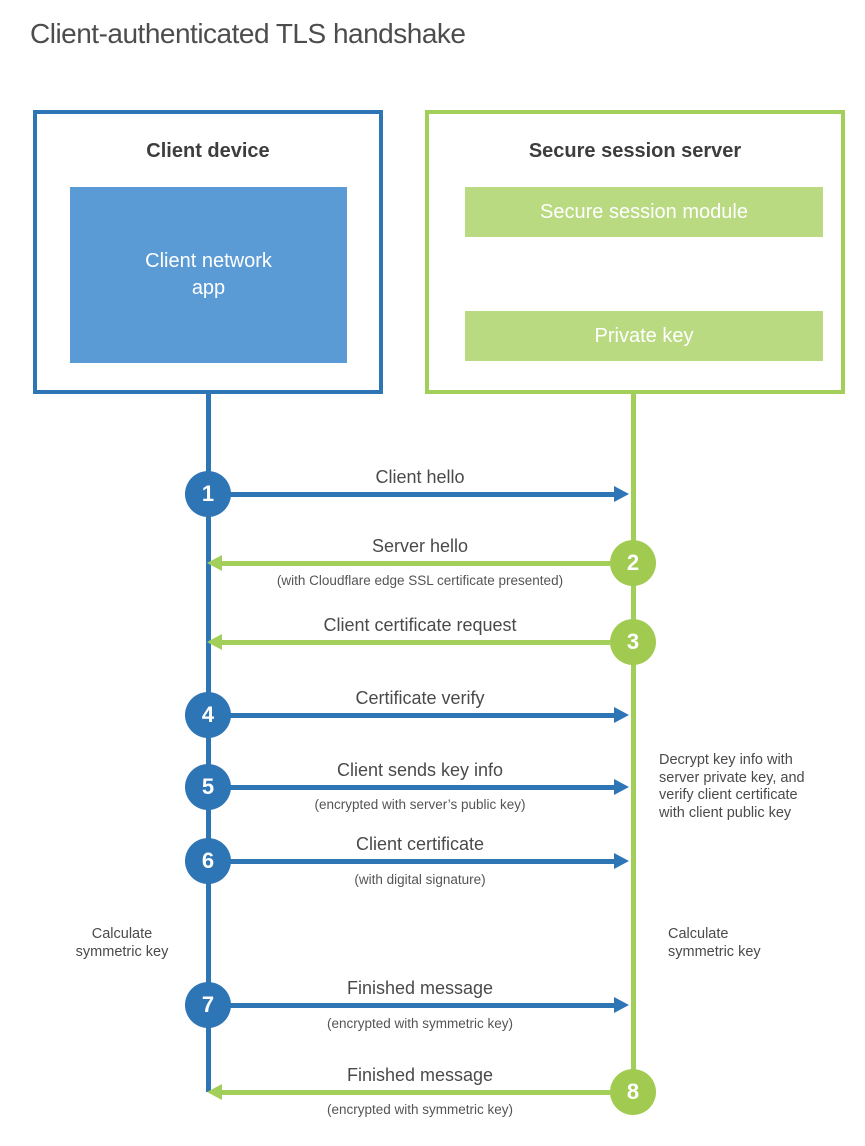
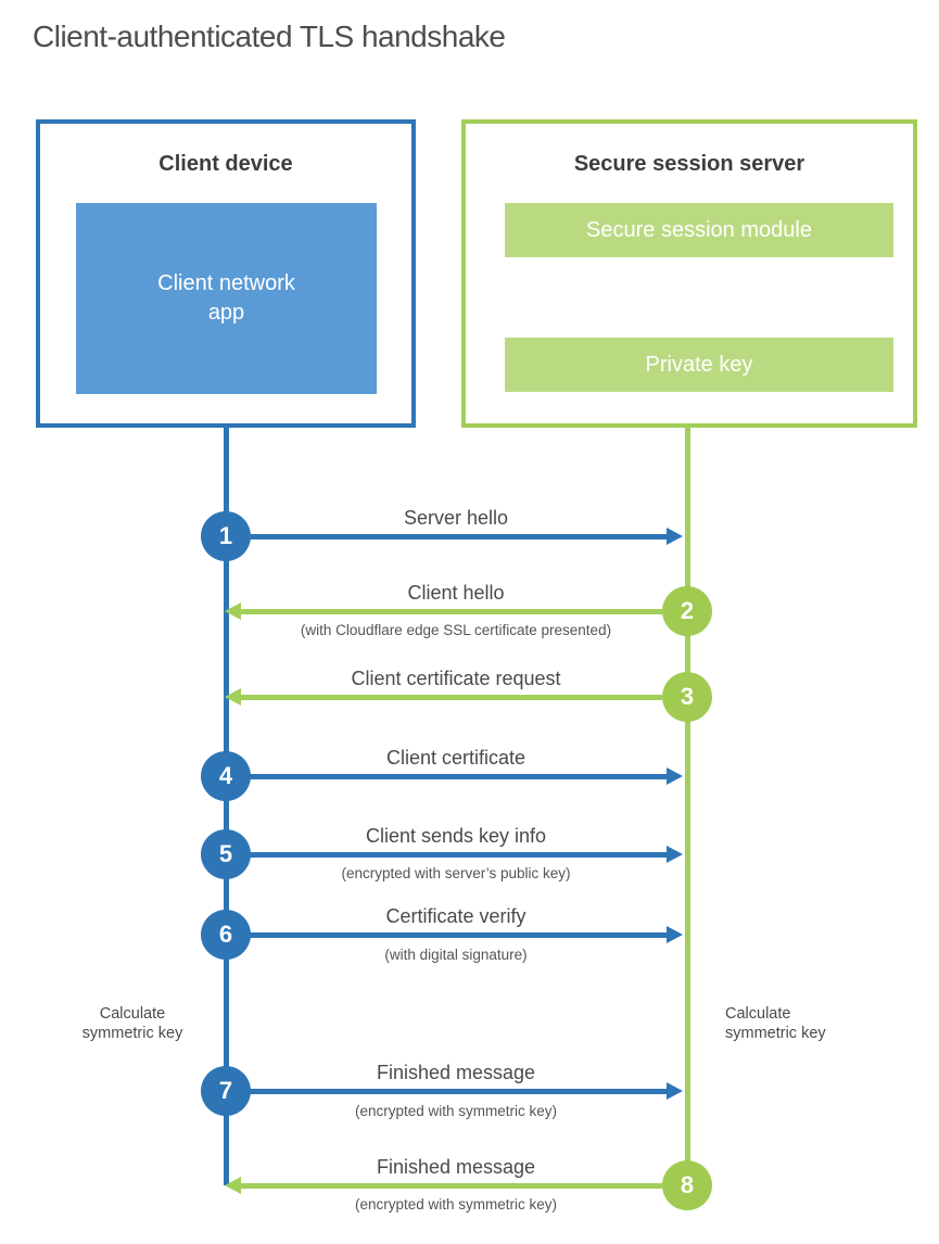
  Client-authenticated TLS handshake
  Client device
  Client network
  app
  Secure session server
  Secure session module
  Private key
- Client hello
+ Server hello
  1
- Server hello
+ Client hello
  (with Cloudflare edge SSL certificate presented)
  2
  Client certificate request
  3
- Certificate verify
+ Client certificate
  4
  Client sends key info
  (encrypted with server’s public key)
  5
- Client certificate
+ Certificate verify
  (with digital signature)
  6
  Finished message
  (encrypted with symmetric key)
  7
  Finished message
  (encrypted with symmetric key)
  8
- Decrypt key info with server private key, and verify client certificate with client public key
  Calculate symmetric key
  Calculate symmetric key
